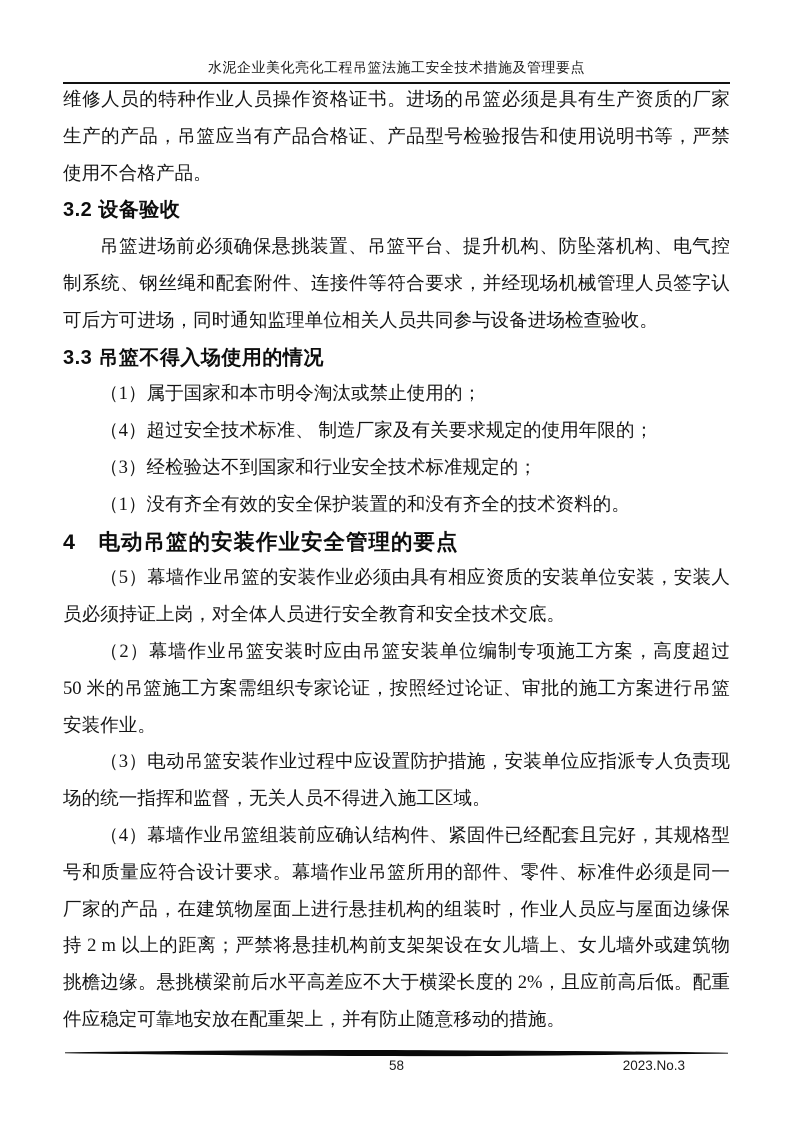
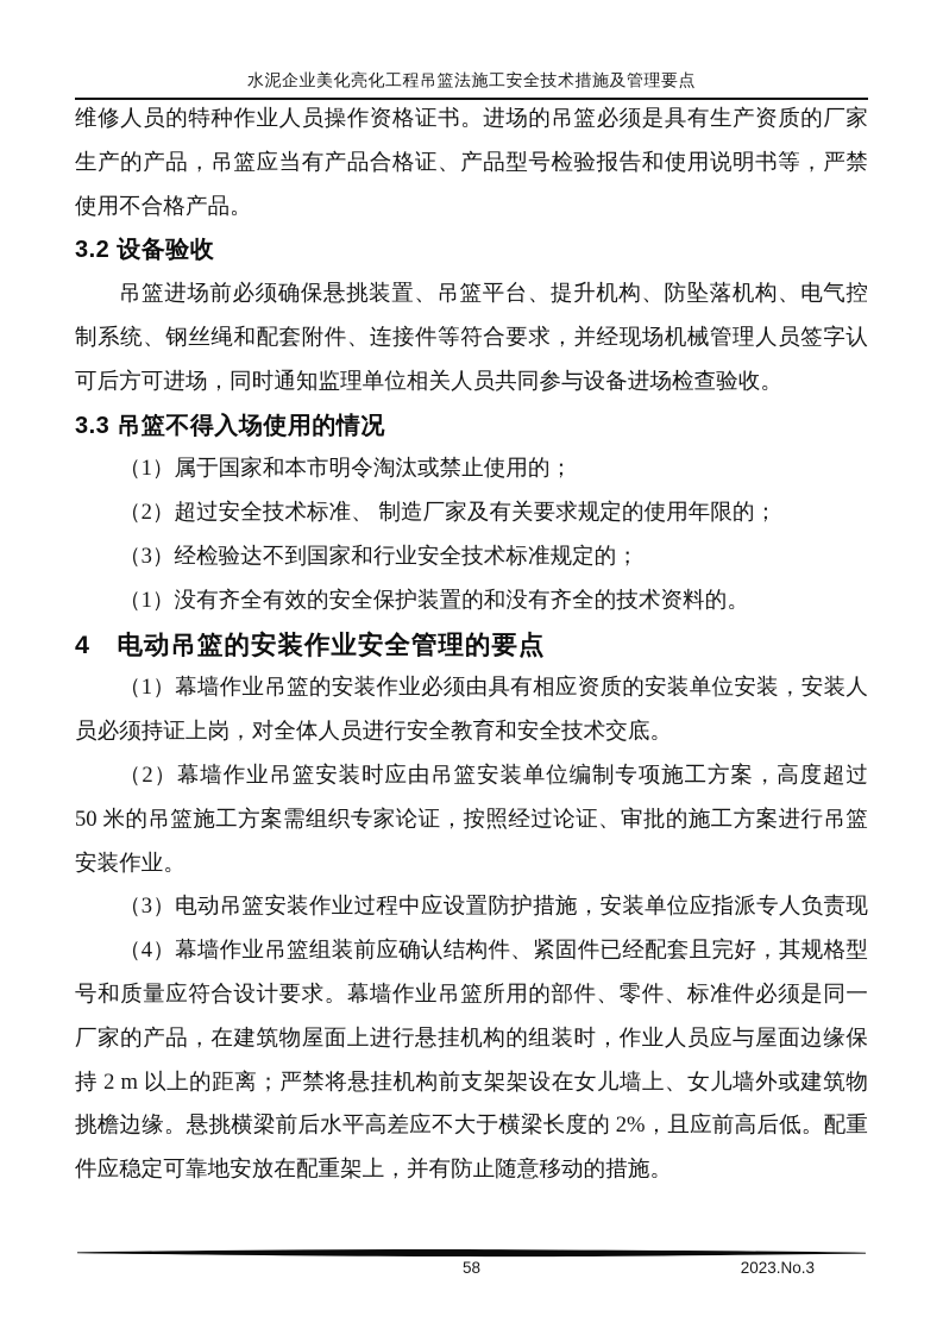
  水泥企业美化亮化工程吊篮法施工安全技术措施及管理要点
  维修人员的特种作业人员操作资格证书。进场的吊篮必须是具有生产资质的厂家
  生产的产品，吊篮应当有产品合格证、产品型号检验报告和使用说明书等，严禁
  使用不合格产品。
  3.2 设备验收
  吊篮进场前必须确保悬挑装置、吊篮平台、提升机构、防坠落机构、电气控
  制系统、钢丝绳和配套附件、连接件等符合要求，并经现场机械管理人员签字认
  可后方可进场，同时通知监理单位相关人员共同参与设备进场检查验收。
  3.3 吊篮不得入场使用的情况
  （1）属于国家和本市明令淘汰或禁止使用的；
- （4）超过安全技术标准、 制造厂家及有关要求规定的使用年限的；
+ （2）超过安全技术标准、 制造厂家及有关要求规定的使用年限的；
  （3）经检验达不到国家和行业安全技术标准规定的；
  （1）没有齐全有效的安全保护装置的和没有齐全的技术资料的。
  4 电动吊篮的安装作业安全管理的要点
- （5）幕墙作业吊篮的安装作业必须由具有相应资质的安装单位安装，安装人
+ （1）幕墙作业吊篮的安装作业必须由具有相应资质的安装单位安装，安装人
  员必须持证上岗，对全体人员进行安全教育和安全技术交底。
  （2）幕墙作业吊篮安装时应由吊篮安装单位编制专项施工方案，高度超过
  50 米的吊篮施工方案需组织专家论证，按照经过论证、审批的施工方案进行吊篮
  安装作业。
  （3）电动吊篮安装作业过程中应设置防护措施，安装单位应指派专人负责现
- 场的统一指挥和监督，无关人员不得进入施工区域。
  （4）幕墙作业吊篮组装前应确认结构件、紧固件已经配套且完好，其规格型
  号和质量应符合设计要求。幕墙作业吊篮所用的部件、零件、标准件必须是同一
  厂家的产品，在建筑物屋面上进行悬挂机构的组装时，作业人员应与屋面边缘保
  持 2 m 以上的距离；严禁将悬挂机构前支架架设在女儿墙上、女儿墙外或建筑物
  挑檐边缘。悬挑横梁前后水平高差应不大于横梁长度的 2%，且应前高后低。配重
  件应稳定可靠地安放在配重架上，并有防止随意移动的措施。
  58
  2023.No.3
